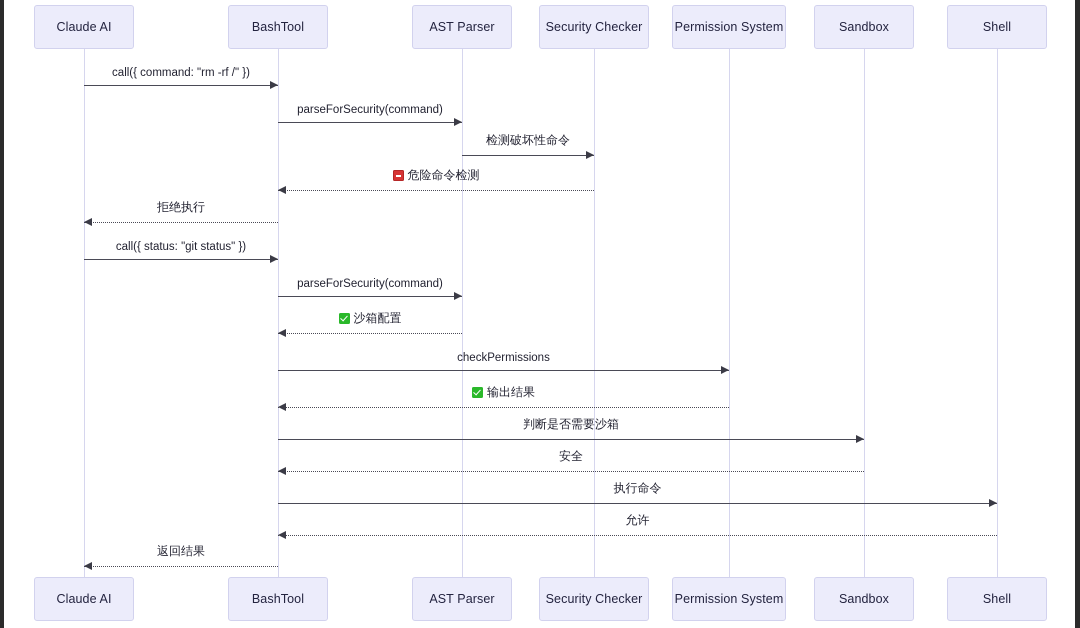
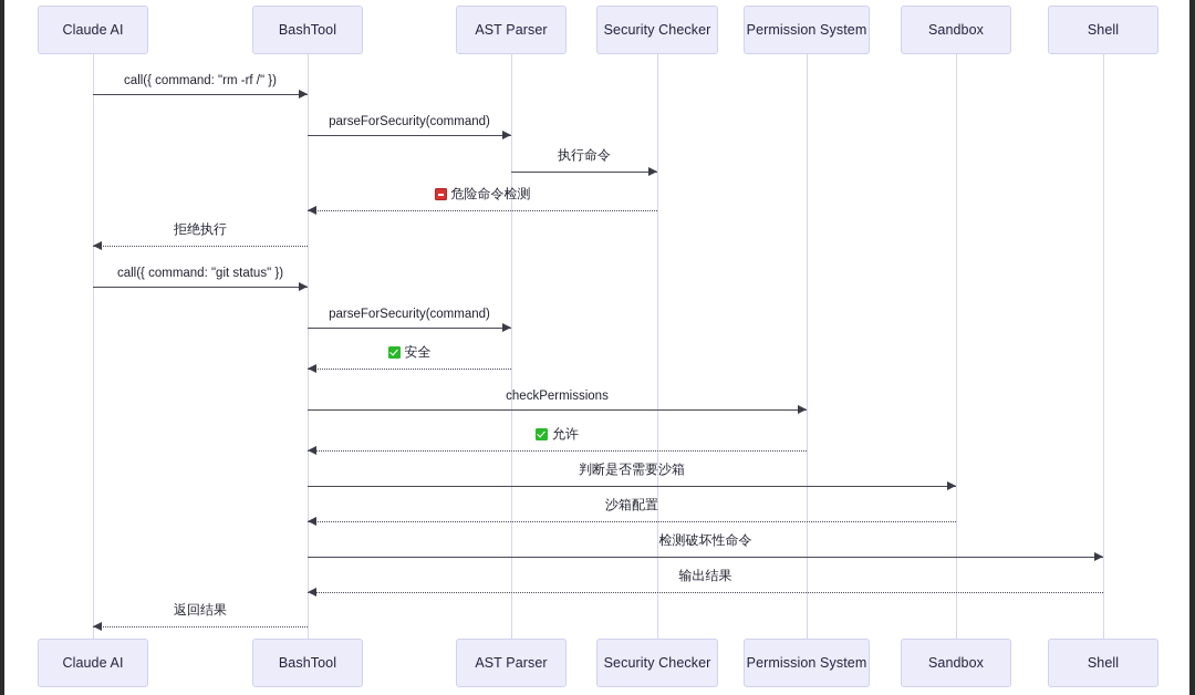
  call({ command: "rm -rf /" })
  parseForSecurity(command)
- 检测破坏性命令
+ 执行命令
  危险命令检测
  拒绝执行
- call({ status: "git status" })
+ call({ command: "git status" })
  parseForSecurity(command)
- 沙箱配置
+ 安全
  checkPermissions
- 输出结果
+ 允许
  判断是否需要沙箱
- 安全
+ 沙箱配置
- 执行命令
+ 检测破坏性命令
- 允许
+ 输出结果
  返回结果
  Claude AI
  BashTool
  AST Parser
  Security Checker
  Permission System
  Sandbox
  Shell
  Claude AI
  BashTool
  AST Parser
  Security Checker
  Permission System
  Sandbox
  Shell
